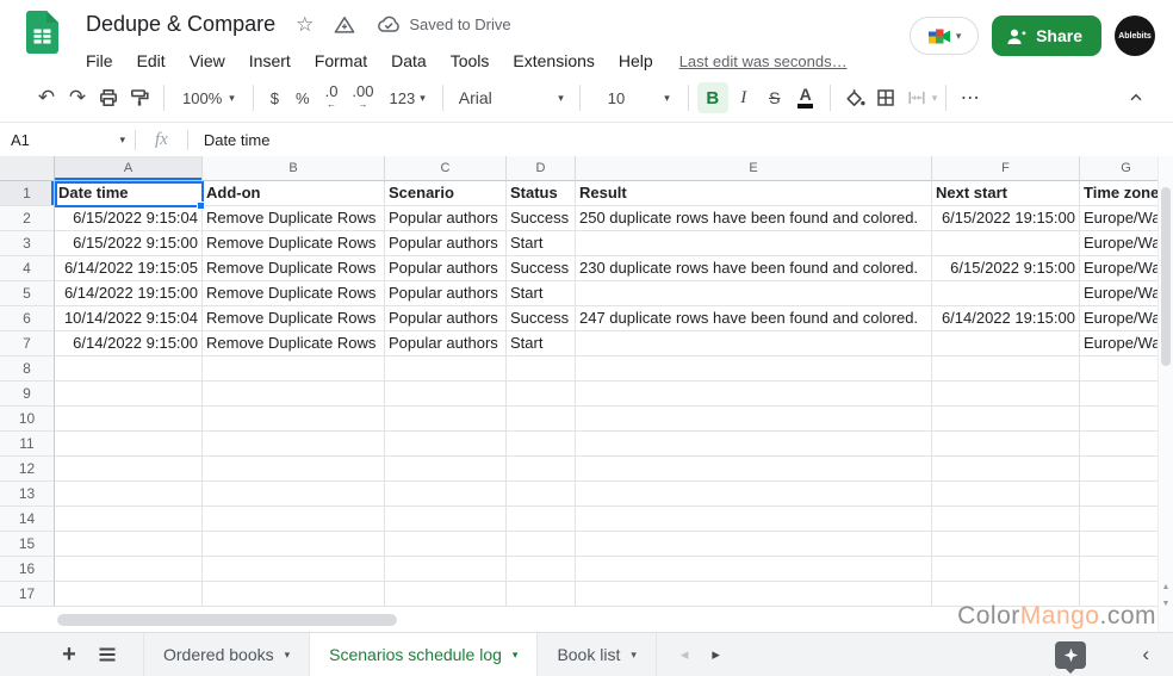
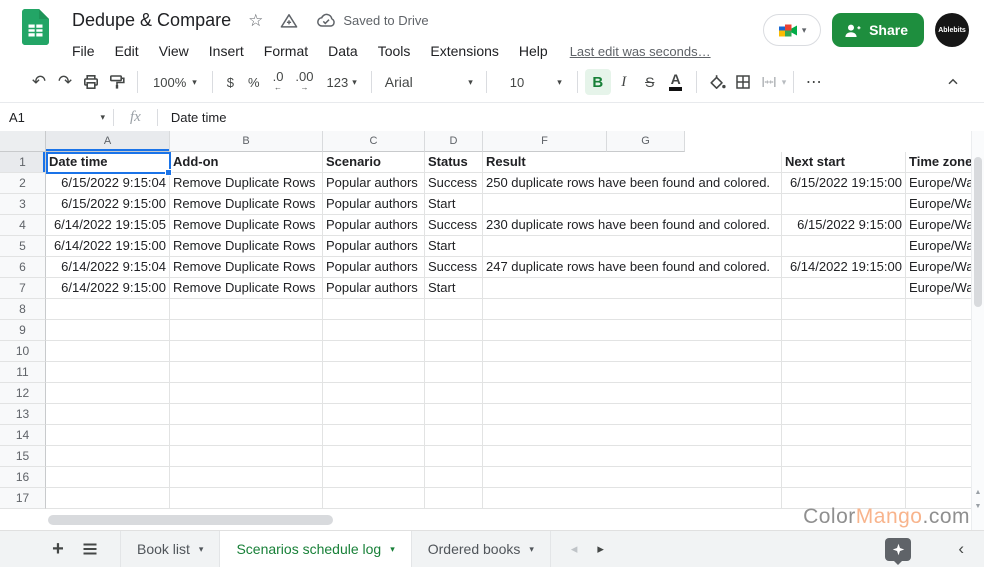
  Dedupe & Compare
  ☆
  Saved to Drive
  File
  Edit
  View
  Insert
  Format
  Data
  Tools
  Extensions
  Help
  Last edit was seconds…
  ▾
  Share
  ↶
  ↷
  100%
  ▾
  $
  %
  .0
  ←
  .00
  →
  123
  ▾
  Arial
  ▾
  10
  ▾
  B
  I
  S
  A
  ▾
  ⋯
  A1
  ▾
  fx
  Date time
  A
  B
  C
  D
- E
  F
  G
  1
  Date time
  Add-on
  Scenario
  Status
  Result
  Next start
  Time zone
  2
  6/15/2022 9:15:04
  Remove Duplicate Rows
  Popular authors
  Success
  250 duplicate rows have been found and colored.
  6/15/2022 19:15:00
  Europe/Wa
  3
  6/15/2022 9:15:00
  Remove Duplicate Rows
  Popular authors
  Start
  Europe/Wa
  4
  6/14/2022 19:15:05
  Remove Duplicate Rows
  Popular authors
  Success
  230 duplicate rows have been found and colored.
  6/15/2022 9:15:00
  Europe/Wa
  5
  6/14/2022 19:15:00
  Remove Duplicate Rows
  Popular authors
  Start
  Europe/Wa
  6
- 10/14/2022 9:15:04
+ 6/14/2022 9:15:04
  Remove Duplicate Rows
  Popular authors
  Success
  247 duplicate rows have been found and colored.
  6/14/2022 19:15:00
  Europe/Wa
  7
  6/14/2022 9:15:00
  Remove Duplicate Rows
  Popular authors
  Start
  Europe/Wa
  8
  9
  10
  11
  12
  13
  14
  15
  16
  17
  ColorMango.com
  +
- Ordered books
+ Book list
  ▾
  Scenarios schedule log
  ▾
- Book list
+ Ordered books
  ▾
  ◂
  ▸
  ‹
